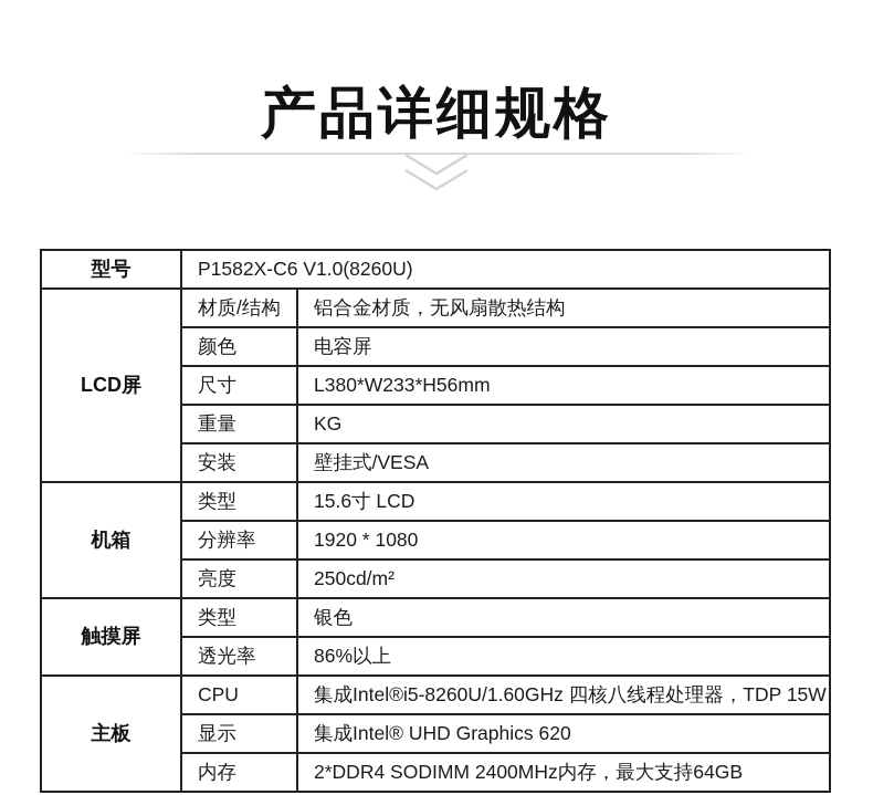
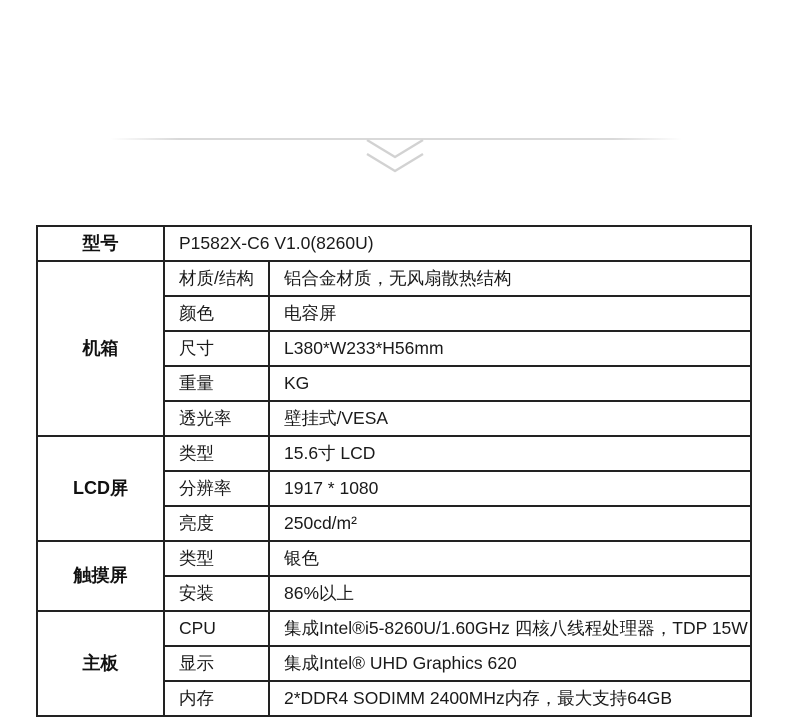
- 产品详细规格
  型号	P1582X-C6 V1.0(8260U)
- LCD屏	材质/结构	铝合金材质，无风扇散热结构
+ 机箱	材质/结构	铝合金材质，无风扇散热结构
  颜色	电容屏
  尺寸	L380*W233*H56mm
  重量	KG
- 安装	壁挂式/VESA
+ 透光率	壁挂式/VESA
- 机箱	类型	15.6寸 LCD
+ LCD屏	类型	15.6寸 LCD
- 分辨率	1920 * 1080
+ 分辨率	1917 * 1080
  亮度	250cd/m²
  触摸屏	类型	银色
- 透光率	86%以上
+ 安装	86%以上
  主板	CPU	集成Intel®i5-8260U/1.60GHz 四核八线程处理器，TDP 15W
  显示	集成Intel® UHD Graphics 620
  内存	2*DDR4 SODIMM 2400MHz内存，最大支持64GB
